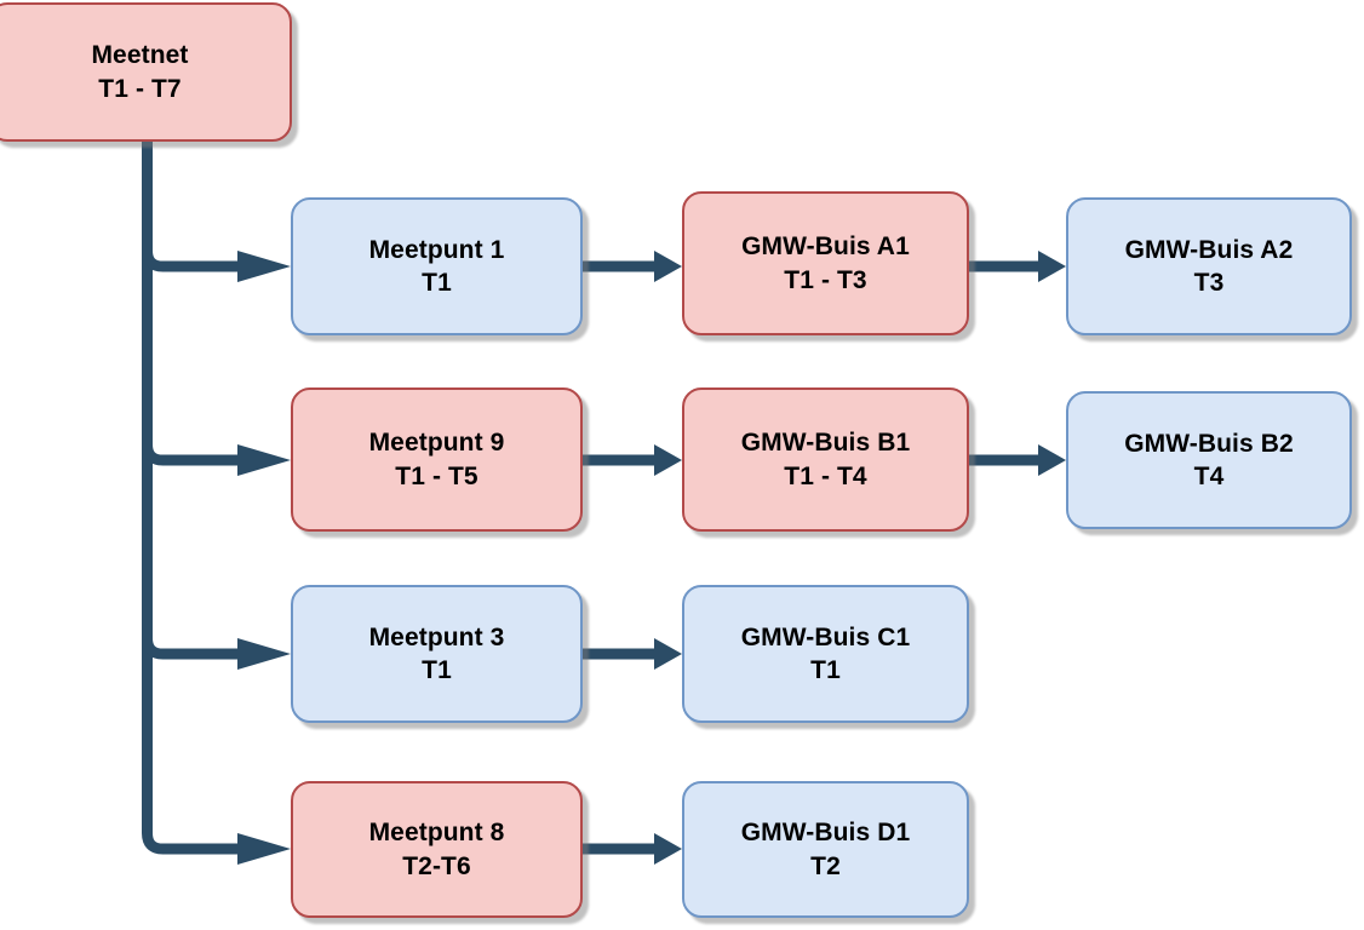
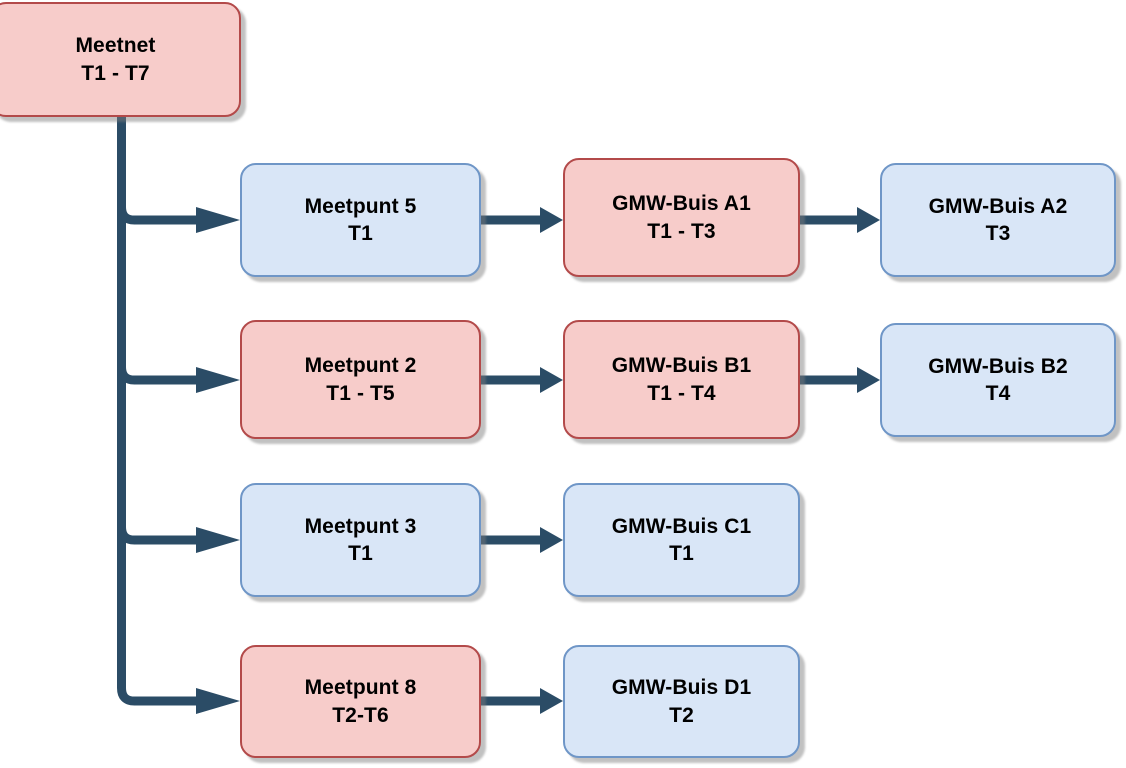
  Meetnet
  T1 - T7
- Meetpunt 1
+ Meetpunt 5
  T1
  GMW-Buis A1
  T1 - T3
  GMW-Buis A2
  T3
- Meetpunt 9
+ Meetpunt 2
  T1 - T5
  GMW-Buis B1
  T1 - T4
  GMW-Buis B2
  T4
  Meetpunt 3
  T1
  GMW-Buis C1
  T1
  Meetpunt 8
  T2-T6
  GMW-Buis D1
  T2
